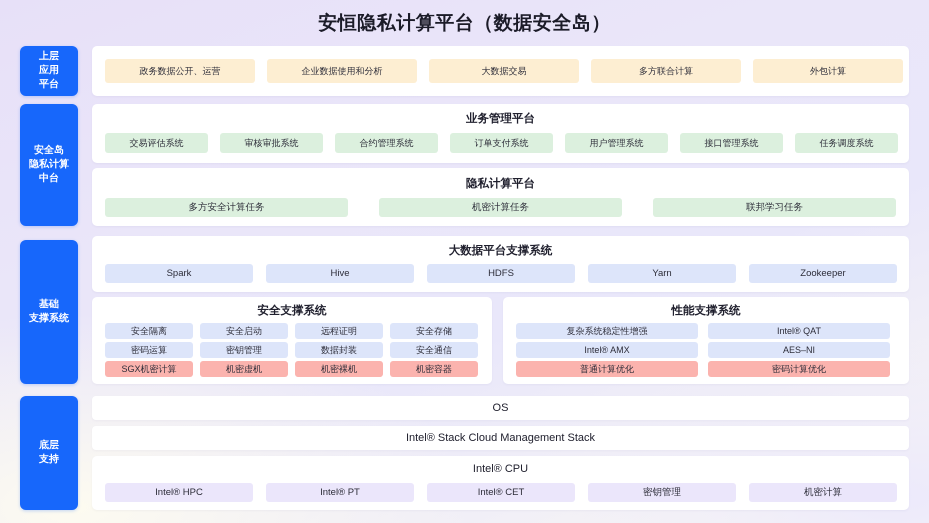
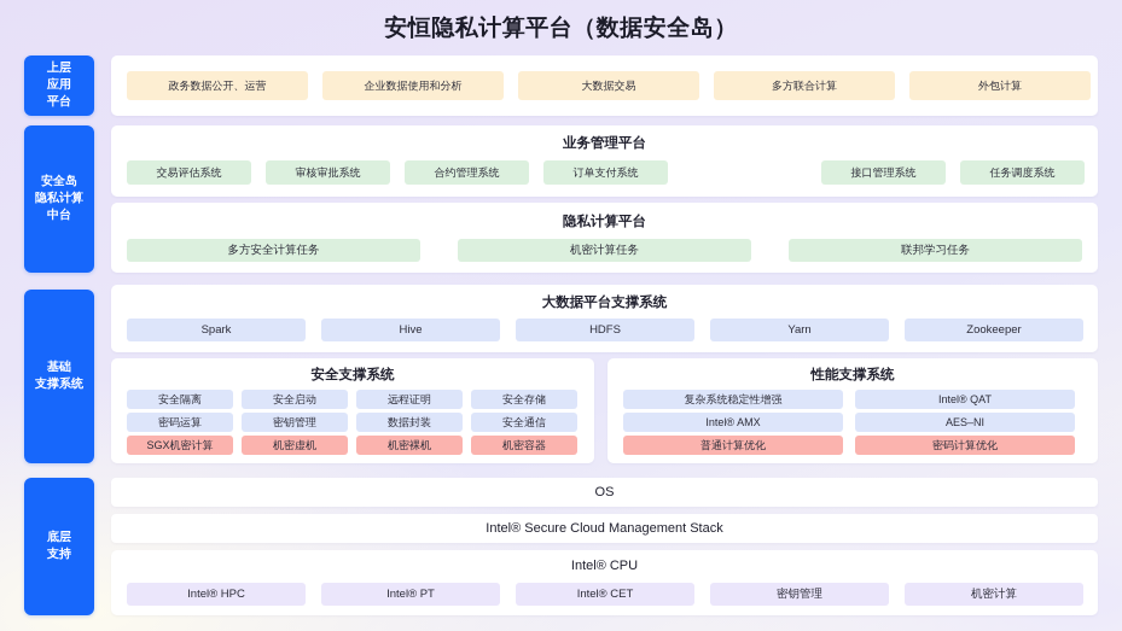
  安恒隐私计算平台（数据安全岛）
  上层
  应用
  平台
  安全岛
  隐私计算
  中台
  基础
  支撑系统
  底层
  支持
  政务数据公开、运营
  企业数据使用和分析
  大数据交易
  多方联合计算
  外包计算
  业务管理平台
  交易评估系统
  审核审批系统
  合约管理系统
  订单支付系统
- 用户管理系统
  接口管理系统
  任务调度系统
  隐私计算平台
  多方安全计算任务
  机密计算任务
  联邦学习任务
  大数据平台支撑系统
  Spark
  Hive
  HDFS
  Yarn
  Zookeeper
  安全支撑系统
  安全隔离
  安全启动
  远程证明
  安全存储
  密码运算
  密钥管理
  数据封装
  安全通信
  SGX机密计算
  机密虚机
  机密裸机
  机密容器
  性能支撑系统
  复杂系统稳定性增强
  Intel® QAT
  Intel® AMX
  AES–NI
  普通计算优化
  密码计算优化
  OS
- Intel® Stack Cloud Management Stack
+ Intel® Secure Cloud Management Stack
  Intel® CPU
  Intel® HPC
  Intel® PT
  Intel® CET
  密钥管理
  机密计算
